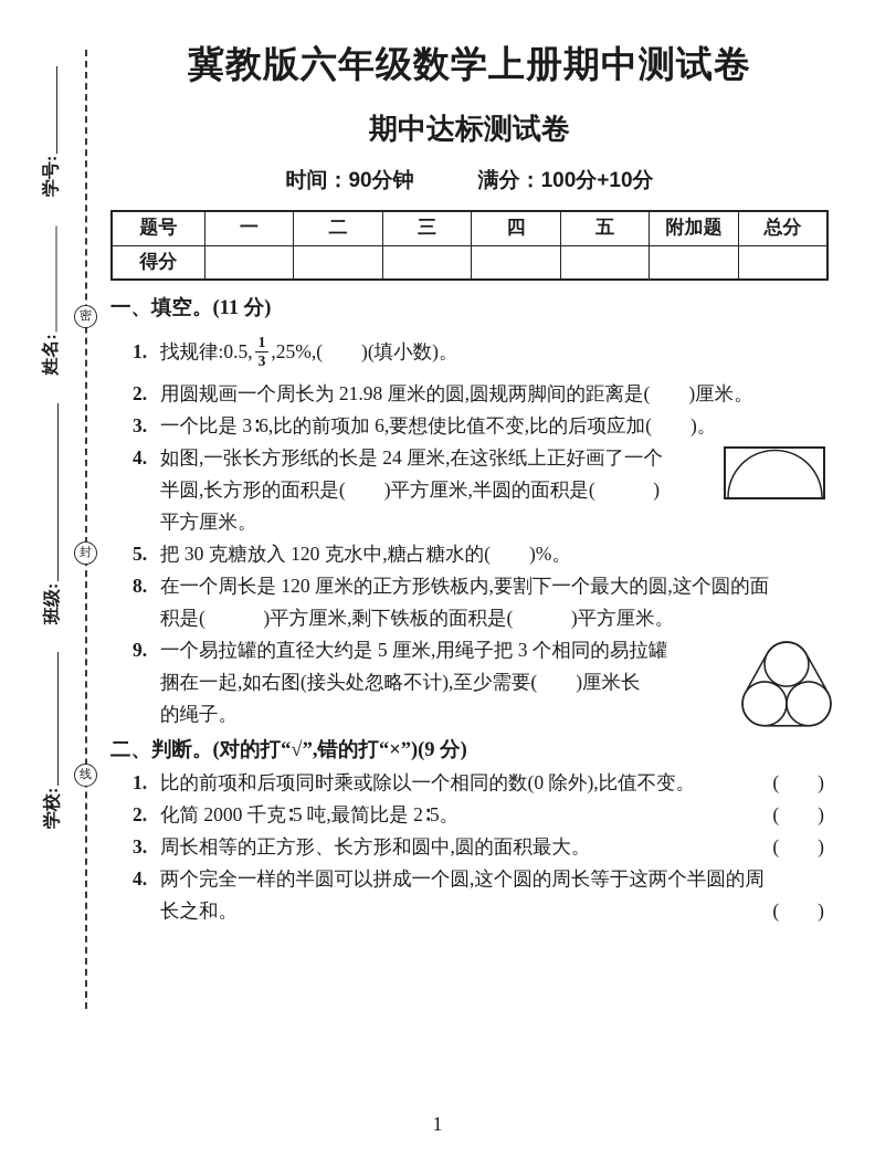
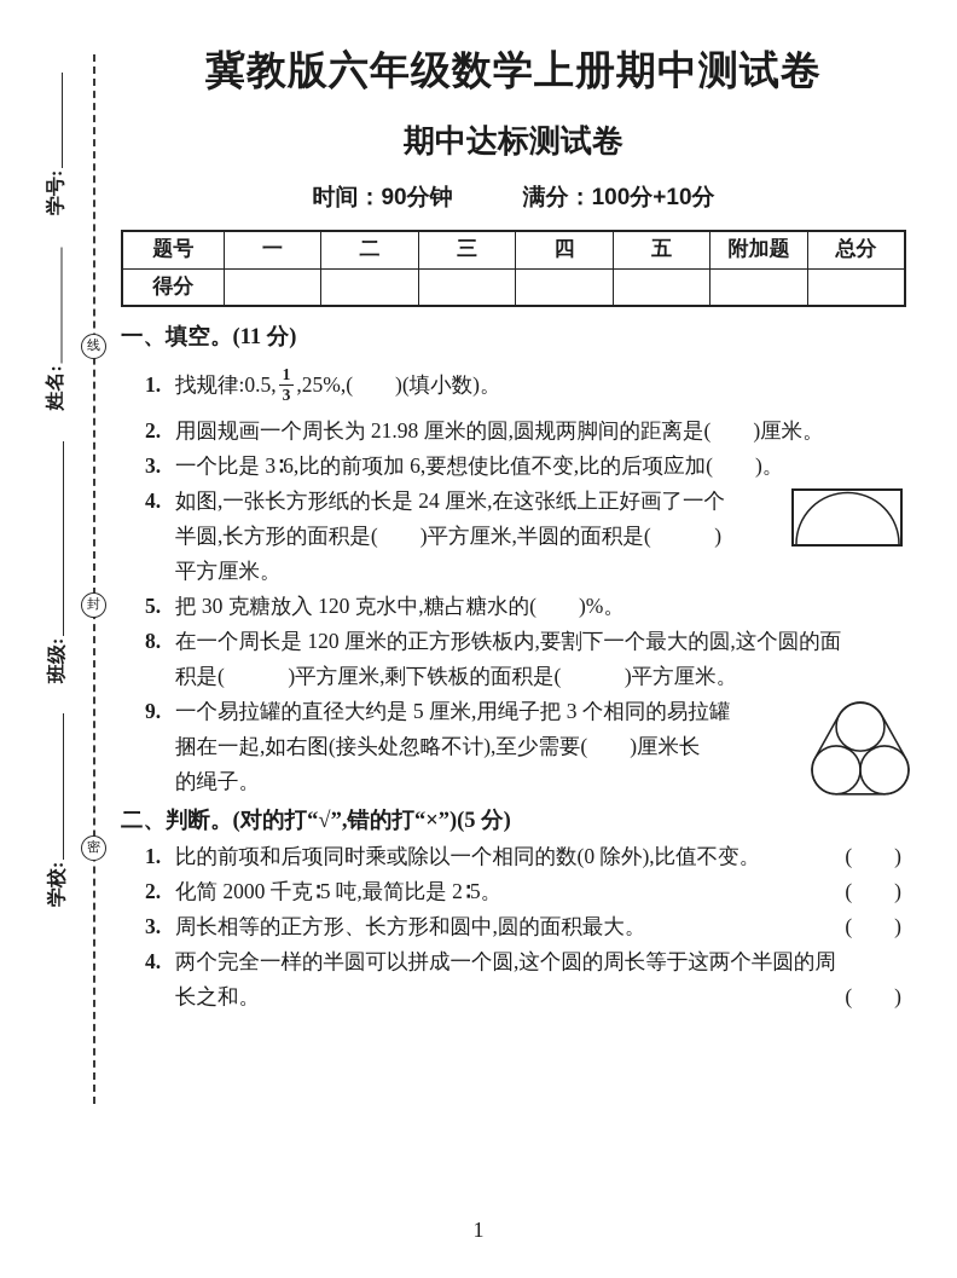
- 密
+ 线
  封
- 线
+ 密
  冀教版六年级数学上册期中测试卷
  期中达标测试卷
  时间：90分钟 满分：100分+10分
  题号	一	二	三	四	五	附加题	总分
  得分
  一、填空。(11 分)
  1.
  找规律:0.5,
  1
  3
  ,25%,( )(填小数)。
  2.
  用圆规画一个周长为 21.98 厘米的圆,圆规两脚间的距离是( )厘米。
  3.
  一个比是 3∶6,比的前项加 6,要想使比值不变,比的后项应加( )。
  4.
  如图,一张长方形纸的长是 24 厘米,在这张纸上正好画了一个
  半圆,长方形的面积是( )平方厘米,半圆的面积是( )
  平方厘米。
  5.
  把 30 克糖放入 120 克水中,糖占糖水的( )%。
  8.
  在一个周长是 120 厘米的正方形铁板内,要割下一个最大的圆,这个圆的面
  积是( )平方厘米,剩下铁板的面积是( )平方厘米。
  9.
  一个易拉罐的直径大约是 5 厘米,用绳子把 3 个相同的易拉罐
  捆在一起,如右图(接头处忽略不计),至少需要( )厘米长
  的绳子。
- 二、判断。(对的打“√”,错的打“×”)(9 分)
+ 二、判断。(对的打“√”,错的打“×”)(5 分)
  1.
  比的前项和后项同时乘或除以一个相同的数(0 除外),比值不变。
  ( )
  2.
  化简 2000 千克∶5 吨,最简比是 2∶5。
  ( )
  3.
  周长相等的正方形、长方形和圆中,圆的面积最大。
  ( )
  4.
  两个完全一样的半圆可以拼成一个圆,这个圆的周长等于这两个半圆的周
  长之和。
  ( )
  1
